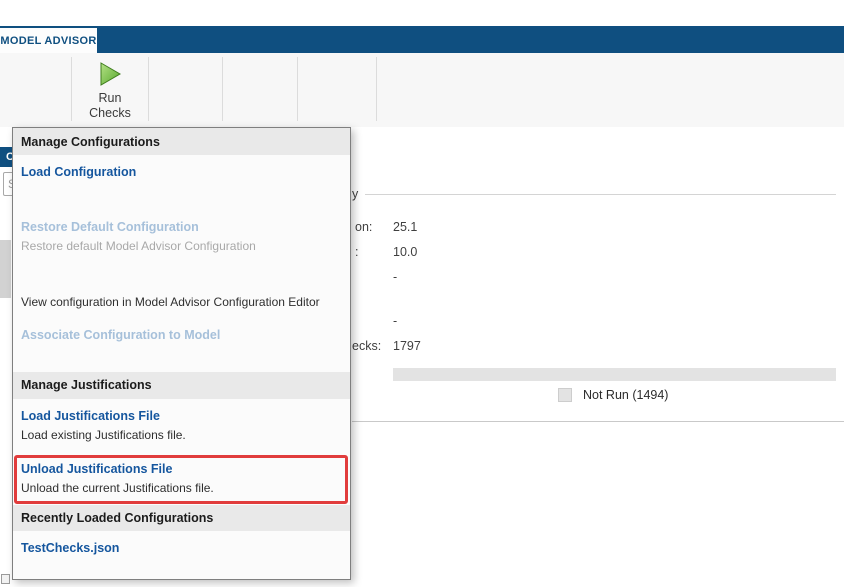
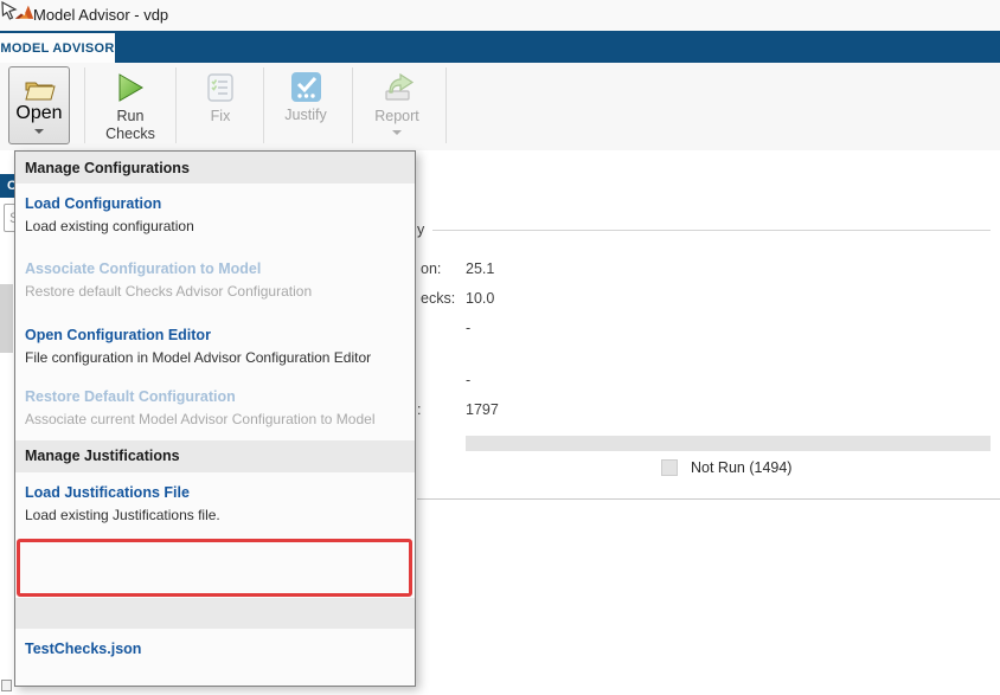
+ Model Advisor - vdp
  MODEL ADVISOR
+ Open
  Run Checks
+ Fix
+ Justify
+ Report
  y
  on:
  25.1
- :
+ ecks:
  10.0
  -
  -
- ecks:
+ :
  1797
  Not Run (1494)
  Manage Configurations
  Load Configuration
+ Load existing configuration
- Restore Default Configuration
+ Associate Configuration to Model
- Restore default Model Advisor Configuration
+ Restore default Checks Advisor Configuration
+ Open Configuration Editor
- View configuration in Model Advisor Configuration Editor
+ File configuration in Model Advisor Configuration Editor
- Associate Configuration to Model
+ Restore Default Configuration
+ Associate current Model Advisor Configuration to Model
  Manage Justifications
  Load Justifications File
  Load existing Justifications file.
- Unload Justifications File
- Unload the current Justifications file.
- Recently Loaded Configurations
  TestChecks.json
